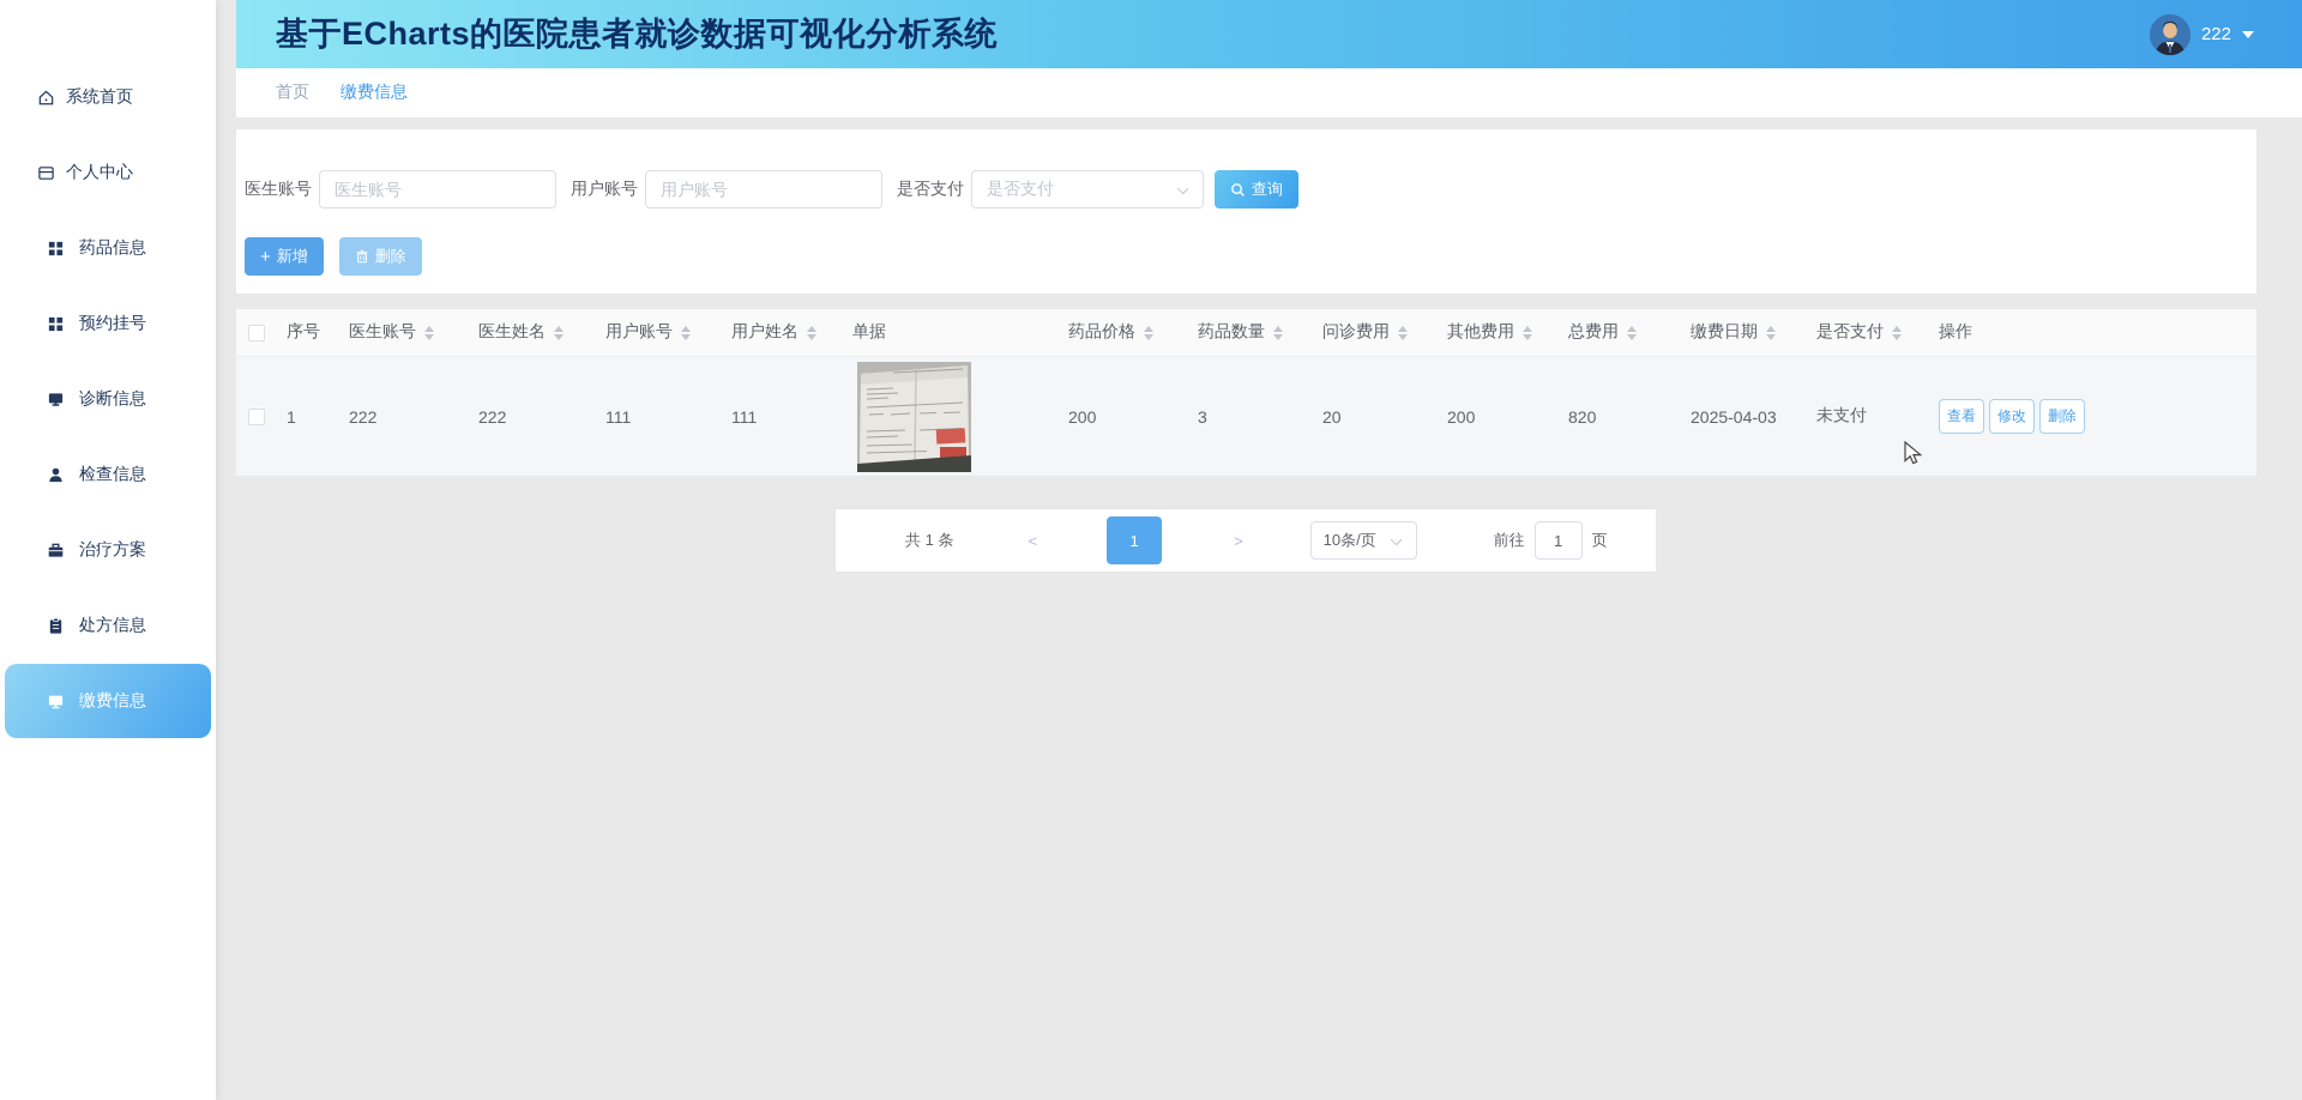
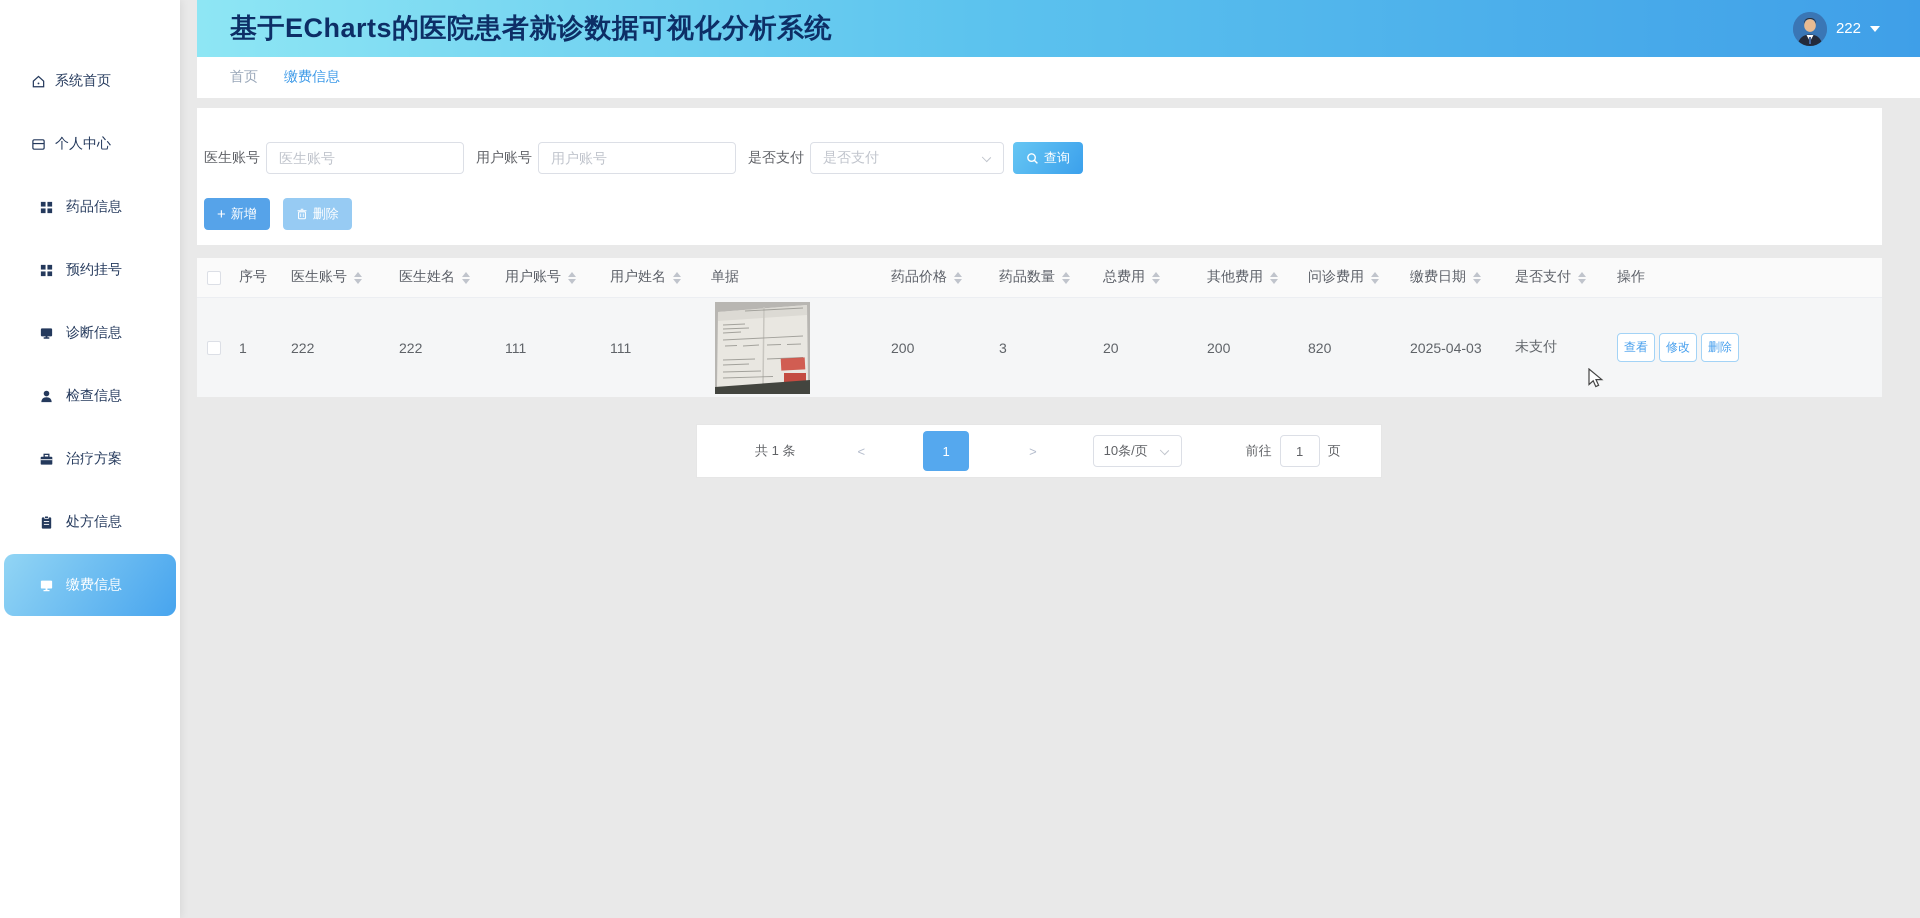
  系统首页
  个人中心
  药品信息
  预约挂号
  诊断信息
  检查信息
  治疗方案
  处方信息
  缴费信息
  基于ECharts的医院患者就诊数据可视化分析系统
  222
  首页
  缴费信息
  医生账号
  医生账号
  用户账号
  用户账号
  是否支付
  是否支付
  查询
  +
  新增
  删除
  序号
  医生账号
  医生姓名
  用户账号
  用户姓名
  单据
  药品价格
  药品数量
- 问诊费用
+ 总费用
  其他费用
- 总费用
+ 问诊费用
  缴费日期
  是否支付
  操作
  1
  222
  222
  111
  111
  200
  3
  20
  200
  820
  2025-04-03
  未支付
  查看
  修改
  删除
  共 1 条
  <
  1
  >
  10条/页
  前往
  1
  页
